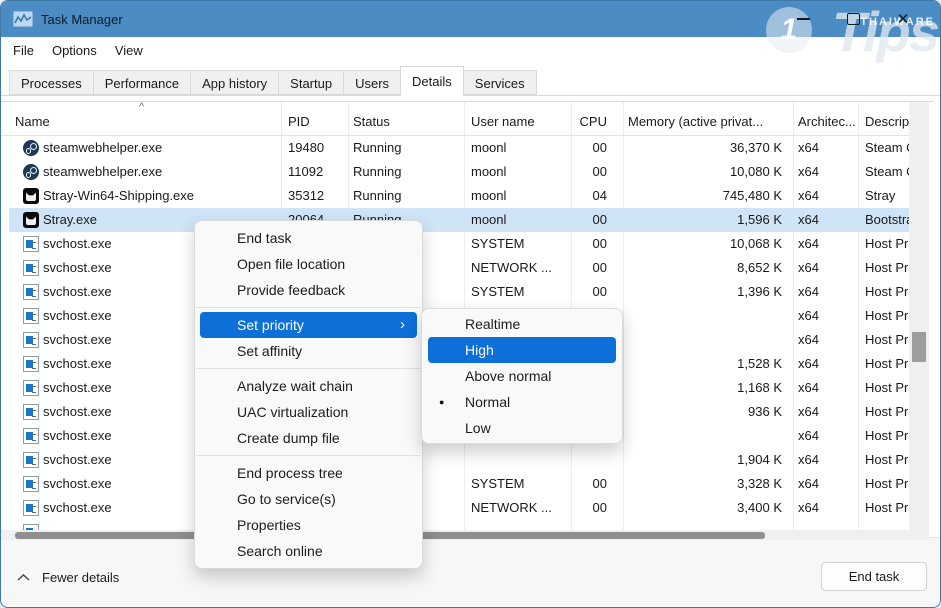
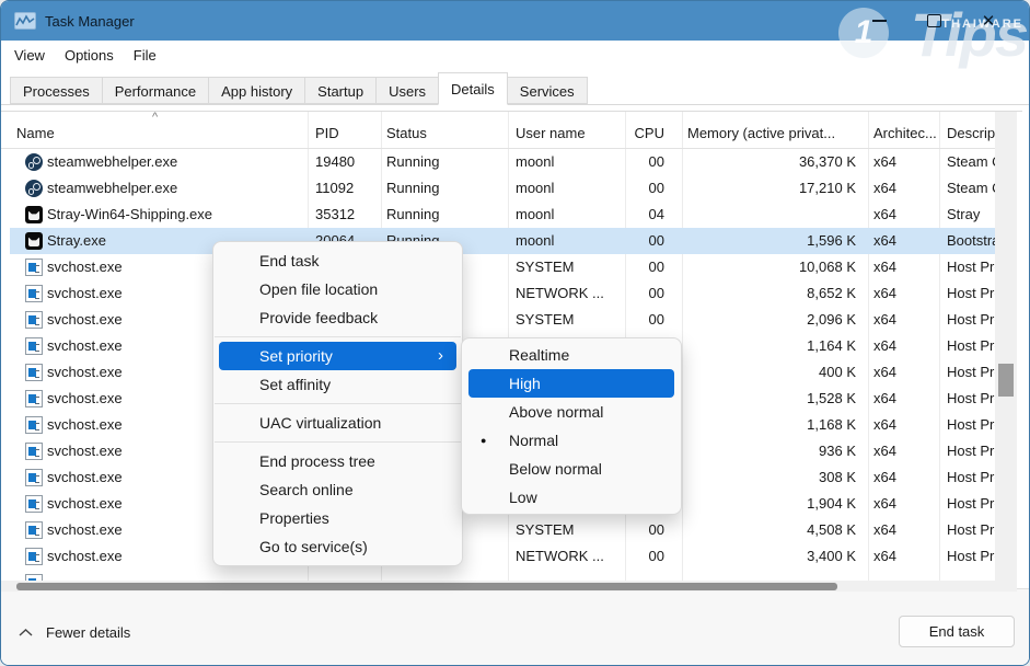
  Task Manager
  ✕
  1
  Tips
  THAIWARE
- File
+ View
  Options
- View
+ File
  Processes
  Performance
  App history
  Startup
  Users
  Details
  Services
  ^
  Name
  PID
  Status
  User name
  CPU
  Memory (active privat...
  Architec...
  Descrip
  steamwebhelper.exe
  19480
  Running
  moonl
  00
  36,370 K
  x64
  Steam
  steamwebhelper.exe
  11092
  Running
  moonl
  00
- 10,080 K
+ 17,210 K
  x64
  Steam
  Stray-Win64-Shipping.exe
  35312
  Running
  moonl
  04
- 745,480 K
  x64
  Stray
  Stray.exe
  moonl
  00
  1,596 K
  x64
  Bootstr
  svchost.exe
  SYSTEM
  00
  10,068 K
  x64
  Host Pr
  svchost.exe
  NETWORK ...
  00
  8,652 K
  x64
  Host Pr
  svchost.exe
  SYSTEM
  00
- 1,396 K
+ 2,096 K
  x64
  Host Pr
  svchost.exe
+ 1,164 K
  x64
  Host Pr
  svchost.exe
+ 400 K
  x64
  Host Pr
  svchost.exe
  1,528 K
  x64
  Host Pr
  svchost.exe
  1,168 K
  x64
  Host Pr
  svchost.exe
  936 K
  x64
  Host Pr
  svchost.exe
+ 308 K
  x64
  Host Pr
  svchost.exe
  1,904 K
  x64
  Host Pr
  svchost.exe
  SYSTEM
  00
- 3,328 K
+ 4,508 K
  x64
  Host Pr
  svchost.exe
  NETWORK ...
  00
  3,400 K
  x64
  Host Pr
  Fewer details
  End task
  End task
  Open file location
  Provide feedback
  Set priority
  ›
  Set affinity
- Analyze wait chain
  UAC virtualization
- Create dump file
  End process tree
- Go to service(s)
+ Search online
  Properties
- Search online
+ Go to service(s)
  Realtime
  High
  Above normal
  ●
  Normal
+ Below normal
  Low
